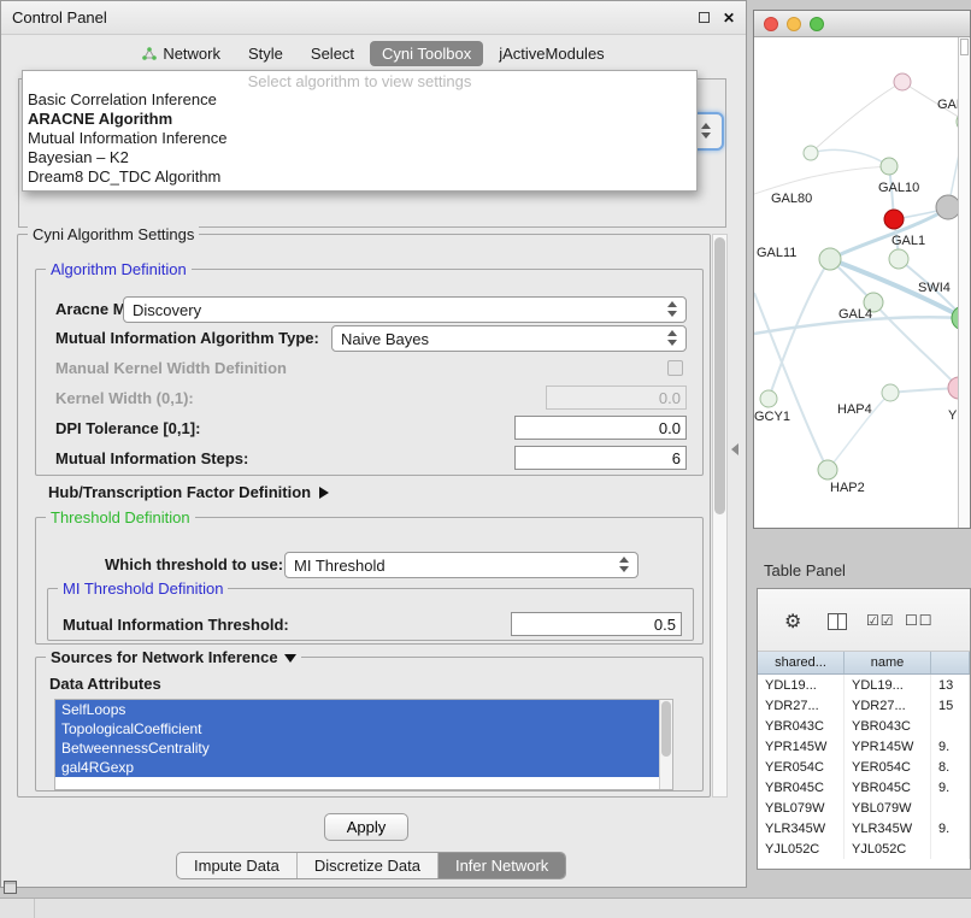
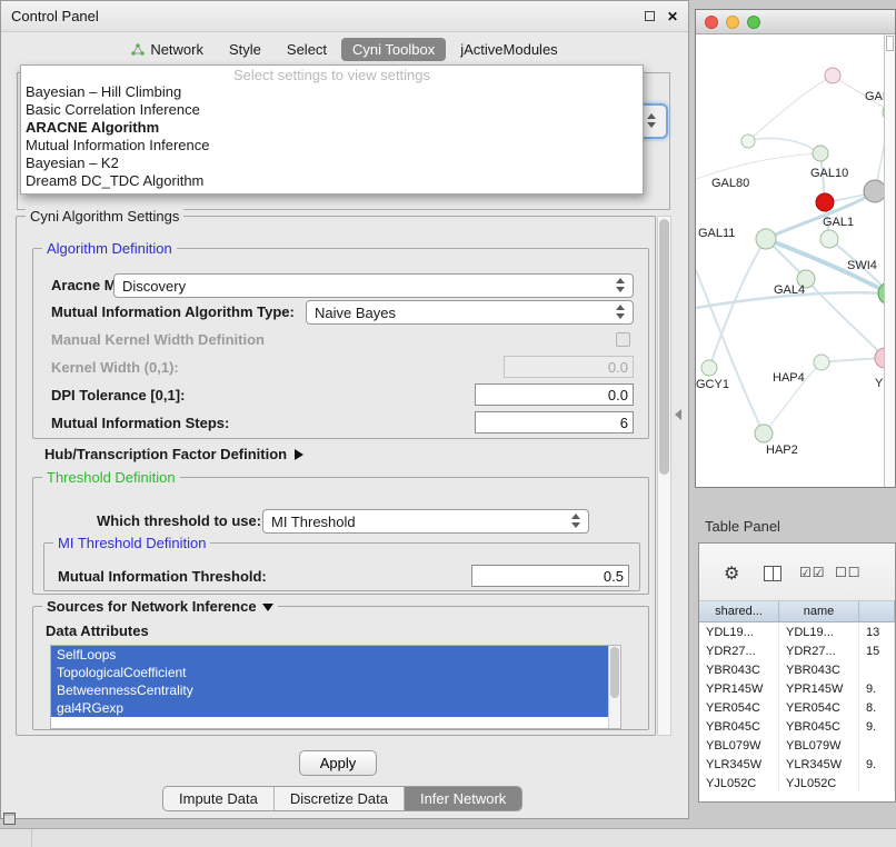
  Control Panel
  ✕
  Network
  Style
  Select
  Cyni Toolbox
  jActiveModules
- Select algorithm to view settings
+ Select settings to view settings
+ Bayesian – Hill Climbing
  Basic Correlation Inference
  ARACNE Algorithm
  Mutual Information Inference
  Bayesian – K2
  Dream8 DC_TDC Algorithm
  Cyni Algorithm Settings
  Algorithm Definition
  Discovery
  Mutual Information Algorithm Type:
  Naive Bayes
  Manual Kernel Width Definition
  Kernel Width (0,1):
  0.0
  DPI Tolerance [0,1]:
  0.0
  Mutual Information Steps:
  6
  Hub/Transcription Factor Definition
  Threshold Definition
  Which threshold to use:
  MI Threshold
  MI Threshold Definition
  Mutual Information Threshold:
  0.5
  Sources for Network Inference
  Data Attributes
  SelfLoops
  TopologicalCoefficient
  BetweennessCentrality
  gal4RGexp
  Apply
  Impute Data
  Discretize Data
  Infer Network
  GAL80
  GAL10
  GAL11
  GAL1
  SWI4
  GAL4
  GCY1
  HAP4
  HAP2
  Y
  Table Panel
  ⚙
  ☑☑
  ☐☐
  shared...
  name
  YDL19...
  YDL19...
  13
  YDR27...
  YDR27...
  15
  YBR043C
  YBR043C
  YPR145W
  YPR145W
  9.
  YER054C
  YER054C
  8.
  YBR045C
  YBR045C
  9.
  YBL079W
  YBL079W
  YLR345W
  YLR345W
  9.
  YJL052C
  YJL052C
